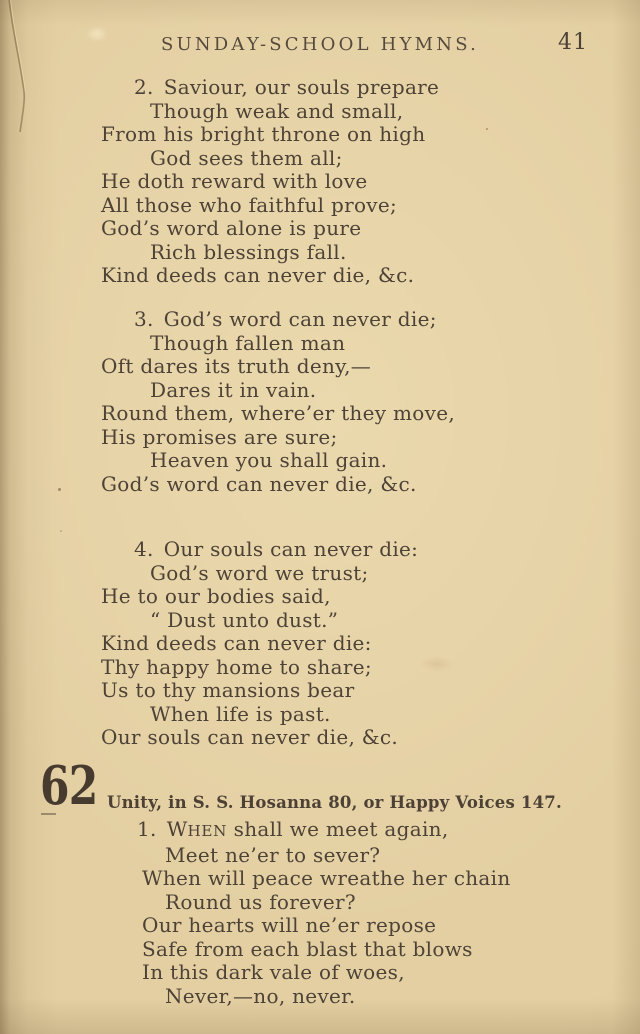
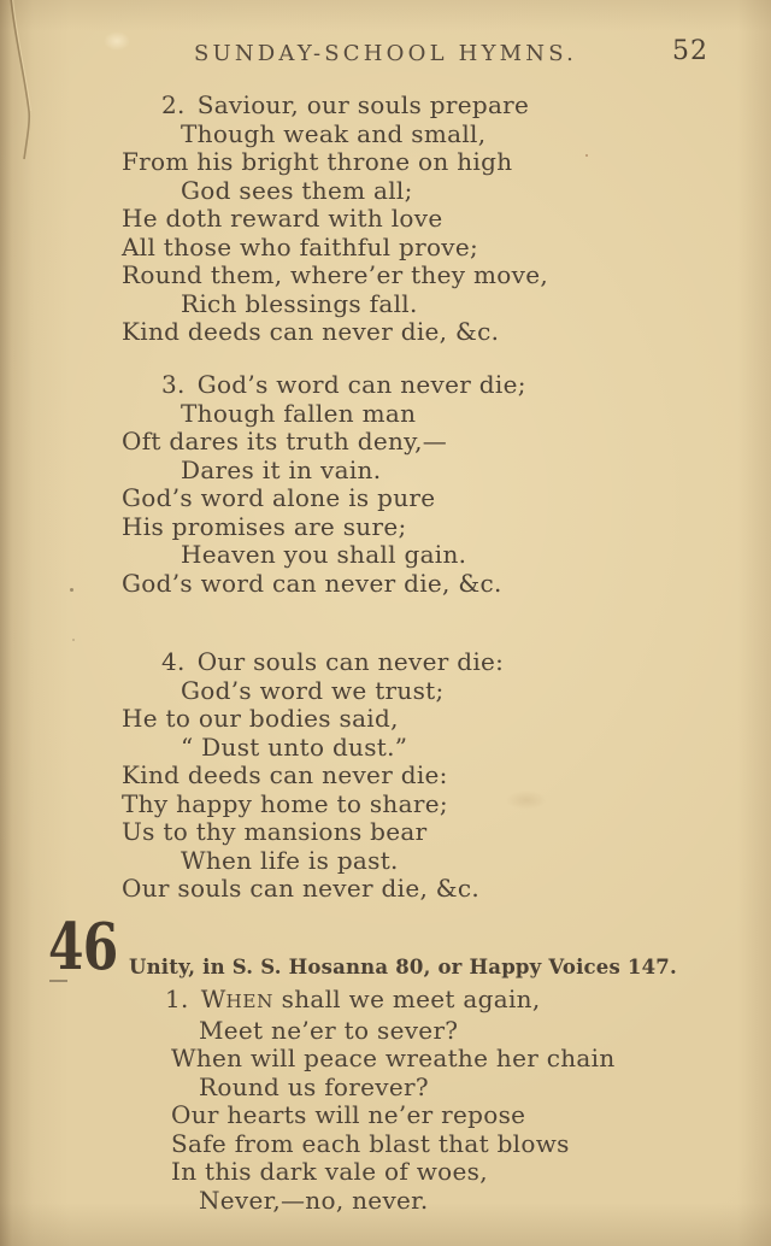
  SUNDAY-SCHOOL HYMNS.
- 41
+ 52
  2. Saviour, our souls prepare
  Though weak and small,
  From his bright throne on high
  God sees them all;
  He doth reward with love
  All those who faithful prove;
- God’s word alone is pure
+ Round them, where’er they move,
  Rich blessings fall.
  Kind deeds can never die, &c.
  3. God’s word can never die;
  Though fallen man
  Oft dares its truth deny,—
  Dares it in vain.
- Round them, where’er they move,
+ God’s word alone is pure
  His promises are sure;
  Heaven you shall gain.
  God’s word can never die, &c.
  4. Our souls can never die:
  God’s word we trust;
  He to our bodies said,
  “ Dust unto dust.”
  Kind deeds can never die:
  Thy happy home to share;
  Us to thy mansions bear
  When life is past.
  Our souls can never die, &c.
- 62
+ 46
  Unity, in S. S. Hosanna 80, or Happy Voices 147.
  1. WHEN shall we meet again,
  Meet ne’er to sever?
  When will peace wreathe her chain
  Round us forever?
  Our hearts will ne’er repose
  Safe from each blast that blows
  In this dark vale of woes,
  Never,—no, never.
